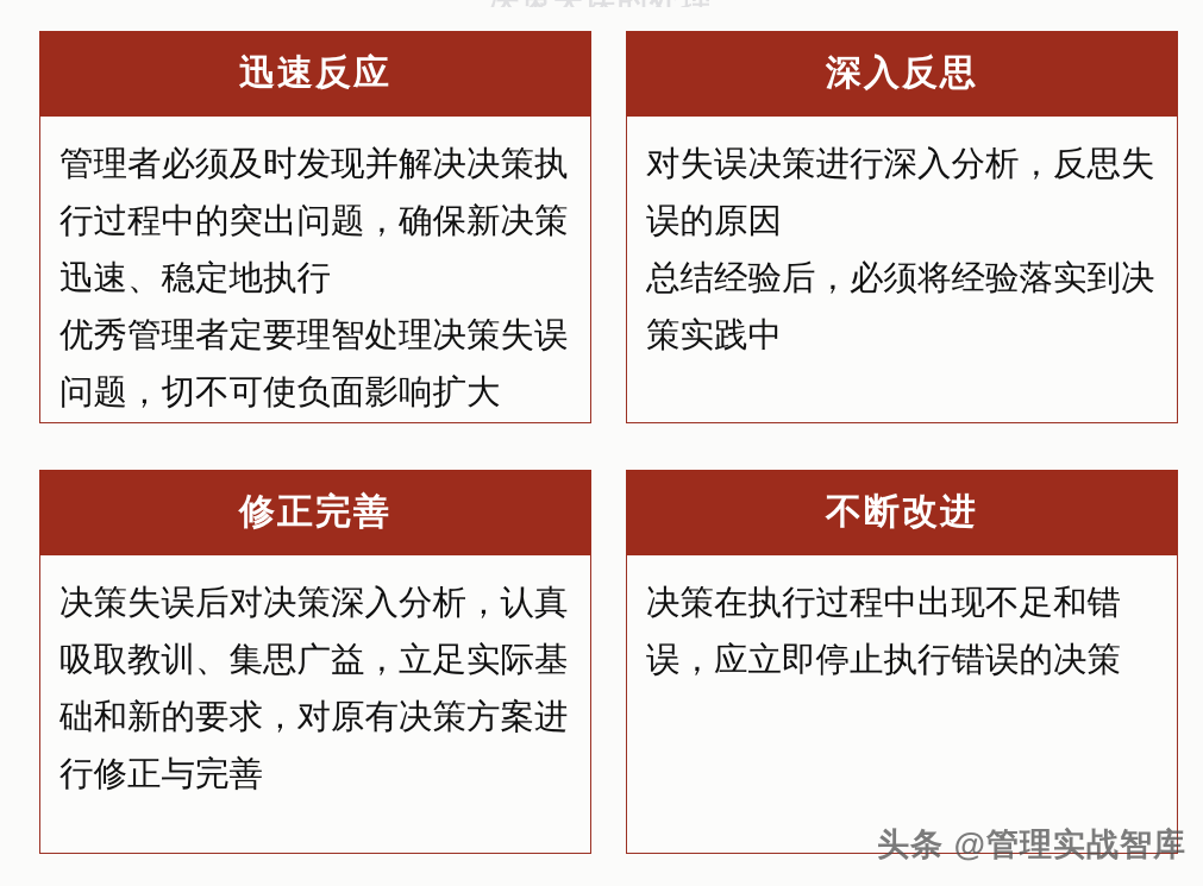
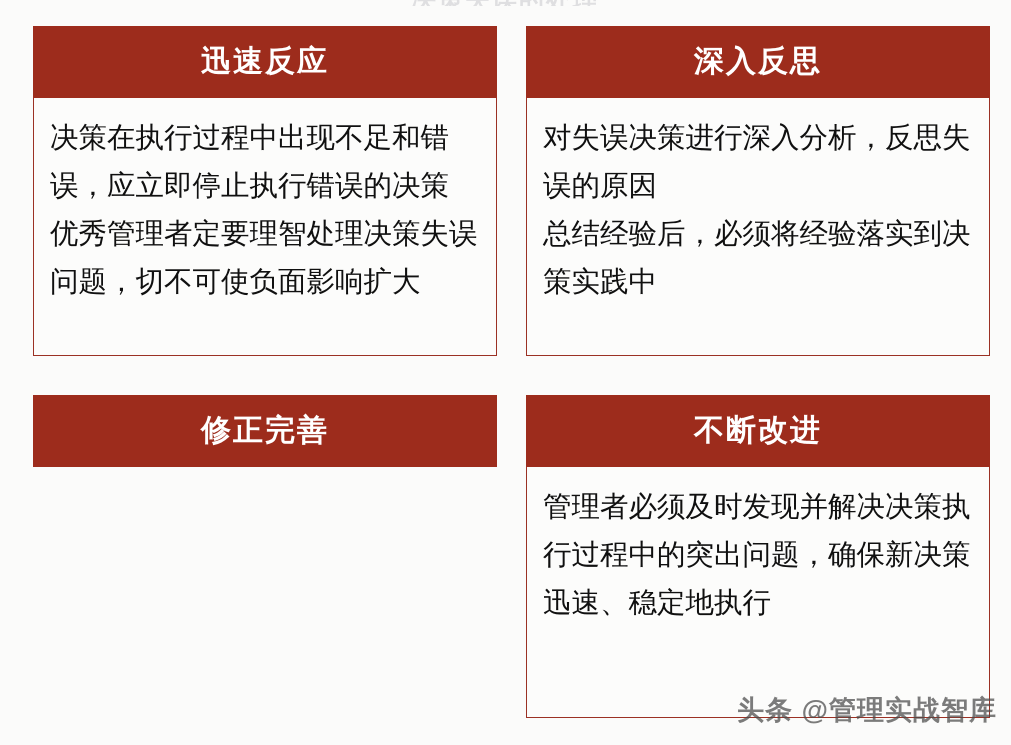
  决策失误的处理
  迅速反应
- 管理者必须及时发现并解决决策执行过程中的突出问题，确保新决策迅速、稳定地执行
+ 决策在执行过程中出现不足和错误，应立即停止执行错误的决策
  优秀管理者定要理智处理决策失误问题，切不可使负面影响扩大
  深入反思
  对失误决策进行深入分析，反思失误的原因
  总结经验后，必须将经验落实到决策实践中
  修正完善
- 决策失误后对决策深入分析，认真吸取教训、集思广益，立足实际基础和新的要求，对原有决策方案进行修正与完善
  不断改进
- 决策在执行过程中出现不足和错误，应立即停止执行错误的决策
+ 管理者必须及时发现并解决决策执行过程中的突出问题，确保新决策迅速、稳定地执行
  头条 @管理实战智库
